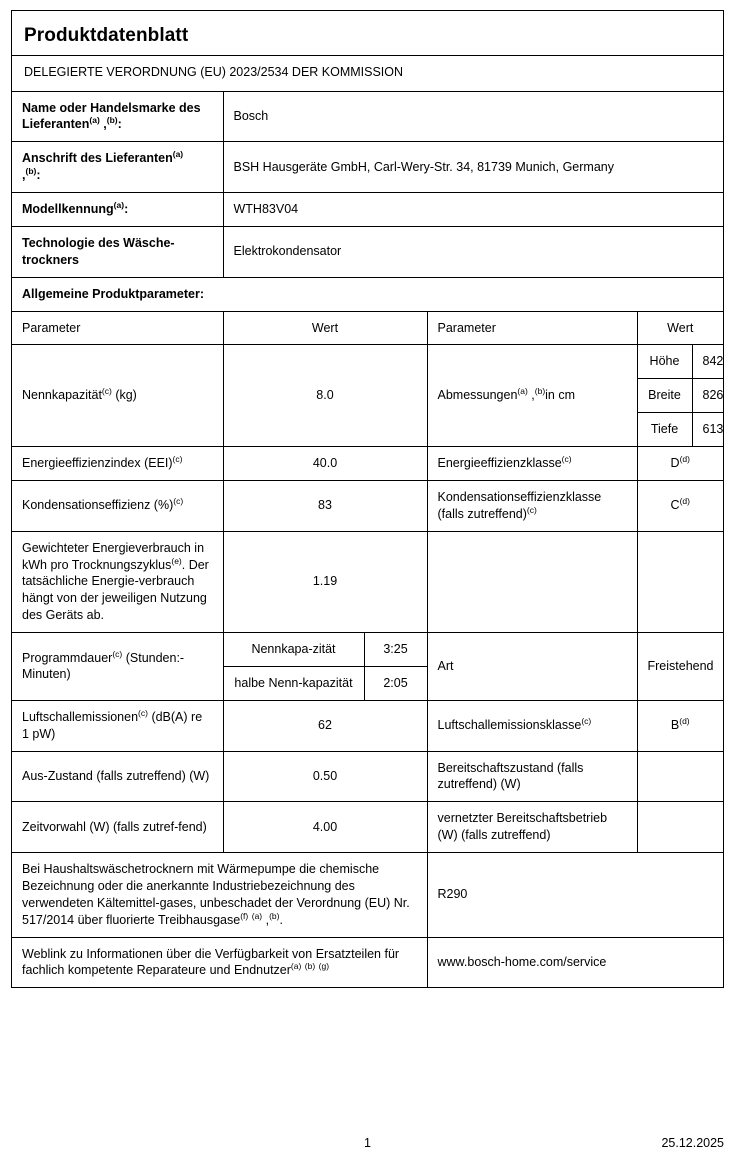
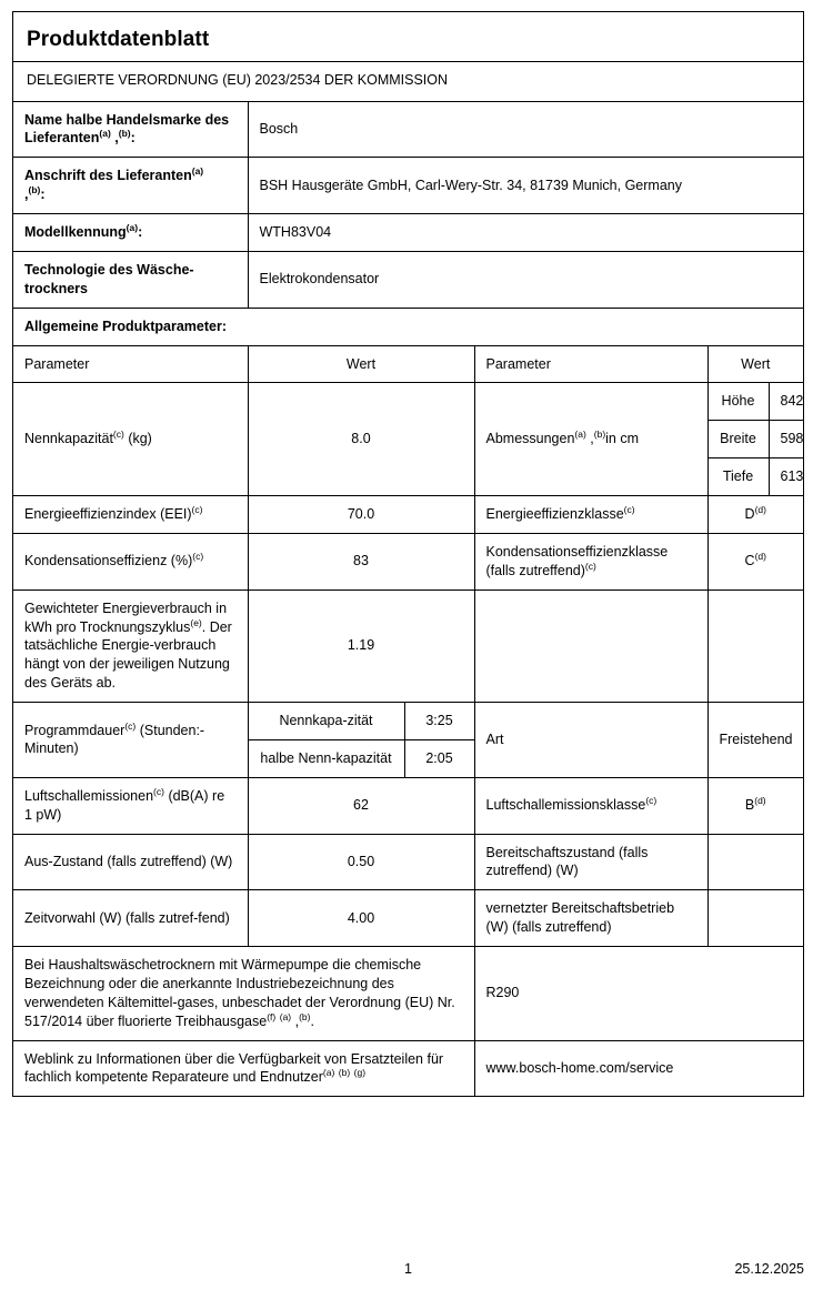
  Produktdatenblatt
  DELEGIERTE VERORDNUNG (EU) 2023/2534 DER KOMMISSION
- Name oder Handelsmarke des Lieferanten(a) ,(b):	Bosch
+ Name halbe Handelsmarke des Lieferanten(a) ,(b):	Bosch
  Anschrift des Lieferanten(a),(b):	BSH Hausgeräte GmbH, Carl-Wery-Str. 34, 81739 Munich, Germany
  Modellkennung(a):	WTH83V04
  Technologie des Wäsche-trockners	Elektrokondensator
  Allgemeine Produktparameter:
  Parameter	Wert	Parameter	Wert
  Nennkapazität(c) (kg)	8.0	Abmessungen(a) ,(b)in cm	Höhe	842
- Breite	826
+ Breite	598
  Tiefe	613
- Energieeffizienzindex (EEI)(c)	40.0	Energieeffizienzklasse(c)	D(d)
+ Energieeffizienzindex (EEI)(c)	70.0	Energieeffizienzklasse(c)	D(d)
  Kondensationseffizienz (%)(c)	83	Kondensationseffizienzklasse (falls zutreffend)(c)	C(d)
  Gewichteter Energieverbrauch in kWh pro Trocknungszyklus(e). Der tatsächliche Energie-verbrauch hängt von der jeweiligen Nutzung des Geräts ab.	1.19
  Programmdauer(c) (Stunden:-Minuten)	Nennkapa-zität	3:25	Art	Freistehend
  halbe Nenn-kapazität	2:05
  Luftschallemissionen(c) (dB(A) re 1 pW)	62	Luftschallemissionsklasse(c)	B(d)
  Aus-Zustand (falls zutreffend) (W)	0.50	Bereitschaftszustand (falls zutreffend) (W)
  Zeitvorwahl (W) (falls zutref-fend)	4.00	vernetzter Bereitschaftsbetrieb (W) (falls zutreffend)
  Bei Haushaltswäschetrocknern mit Wärmepumpe die chemische Bezeichnung oder die anerkannte Industriebezeichnung des verwendeten Kältemittel-gases, unbeschadet der Verordnung (EU) Nr. 517/2014 über fluorierte Treibhausgase(f) (a) ,(b).	R290
  Weblink zu Informationen über die Verfügbarkeit von Ersatzteilen für fachlich kompetente Reparateure und Endnutzer(a) (b) (g)	www.bosch-home.com/service
  1
  25.12.2025
